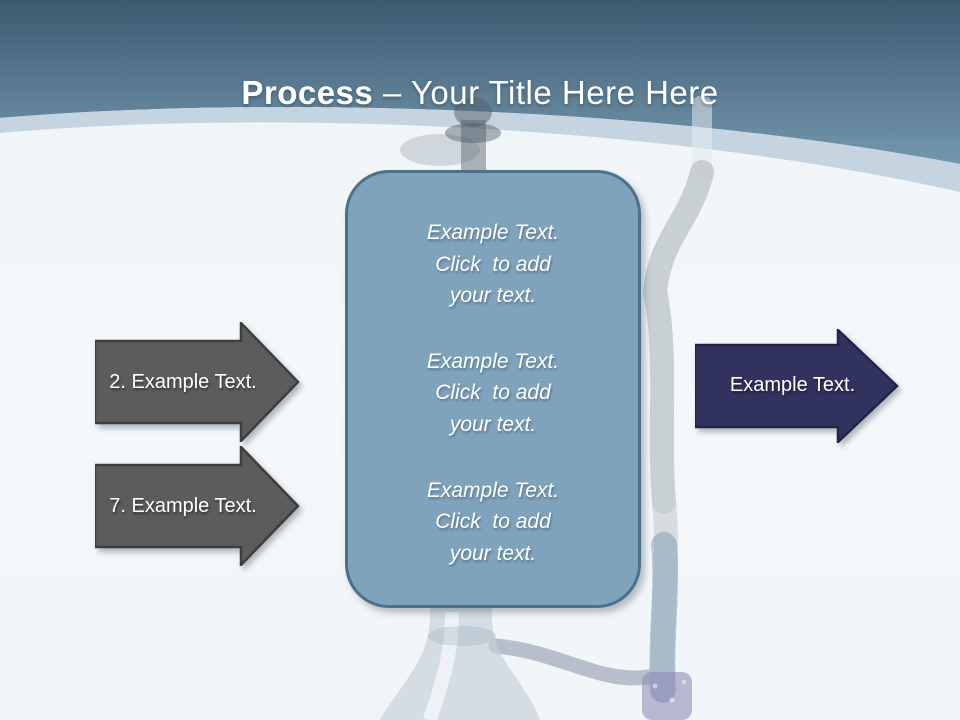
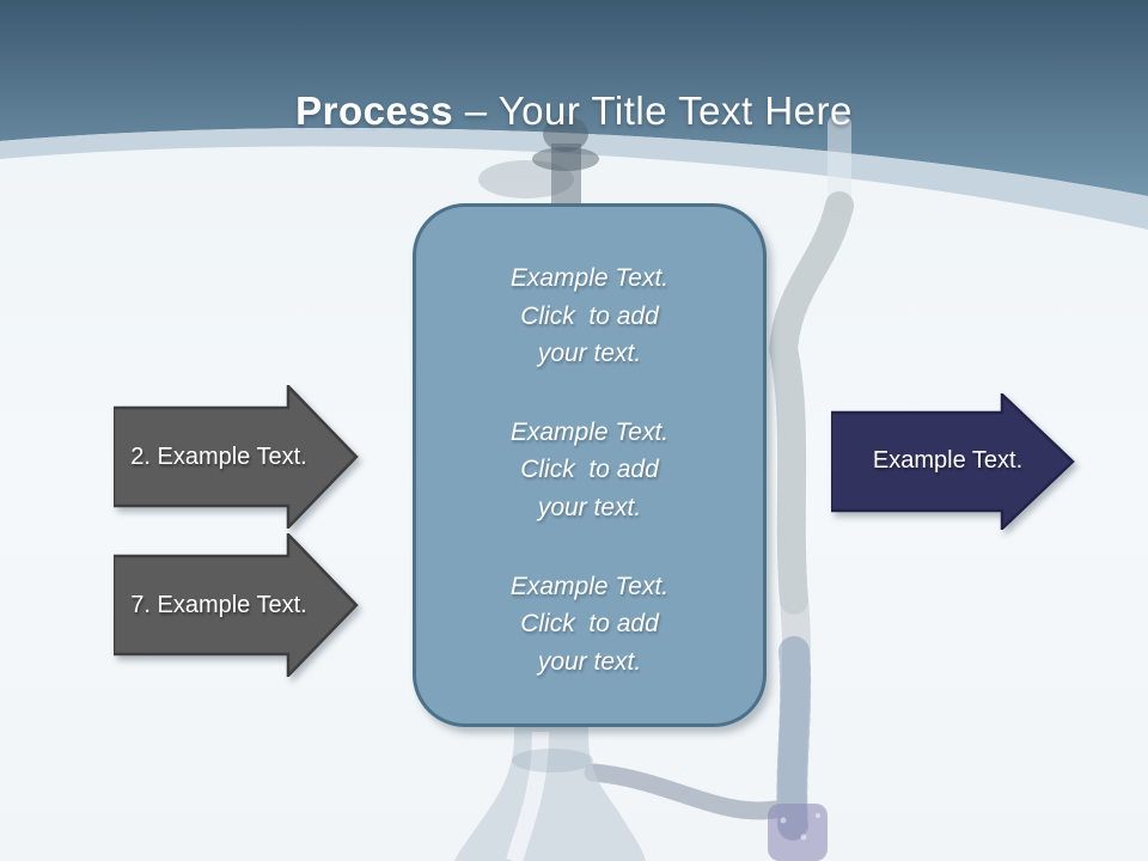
- Process – Your Title Here Here
+ Process – Your Title Text Here
  2. Example Text.
  7. Example Text.
  Example Text.
  Click to add
  your text.
  Example Text.
  Click to add
  your text.
  Example Text.
  Click to add
  your text.
  Example Text.
